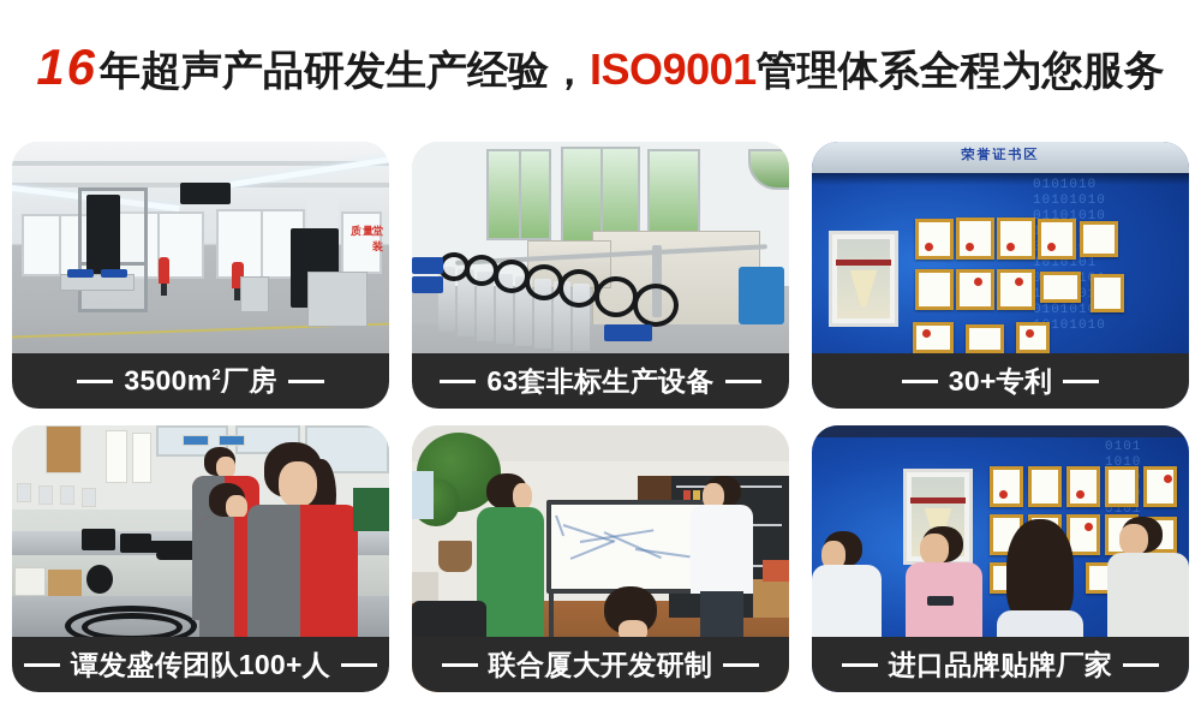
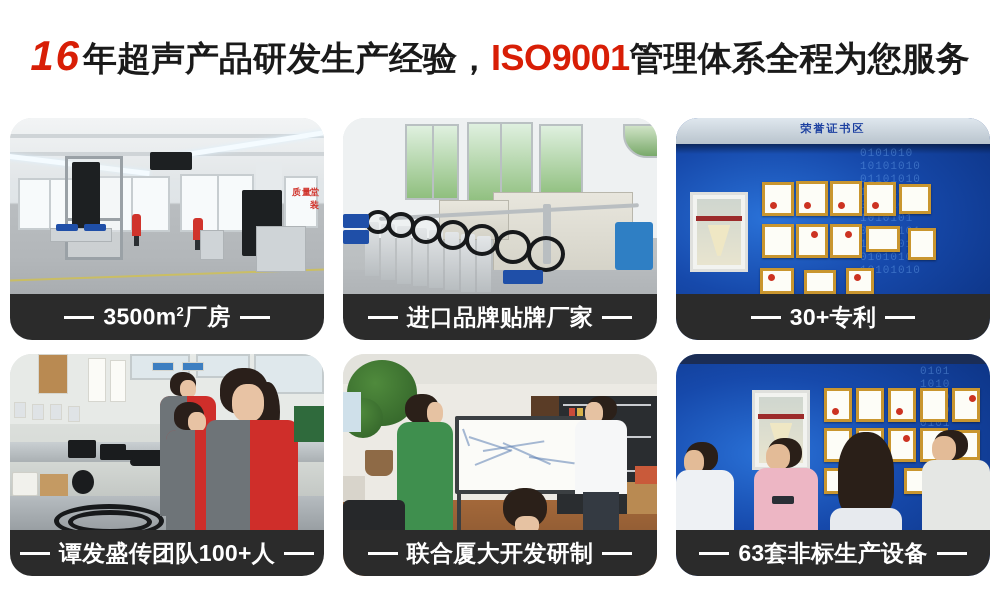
  16
  年超声产品研发生产经验，
  ISO9001
  管理体系全程为您服务
  质量
  堂装
  3500m2厂房
- 63套非标生产设备
+ 进口品牌贴牌厂家
  荣誉证书区
  0101010
  10101010
  01101010
  1010101
  010101
  101010
  30+专利
  谭发盛传团队100+人
  联合厦大开发研制
  0101
  1010
  0101
- 进口品牌贴牌厂家
+ 63套非标生产设备
